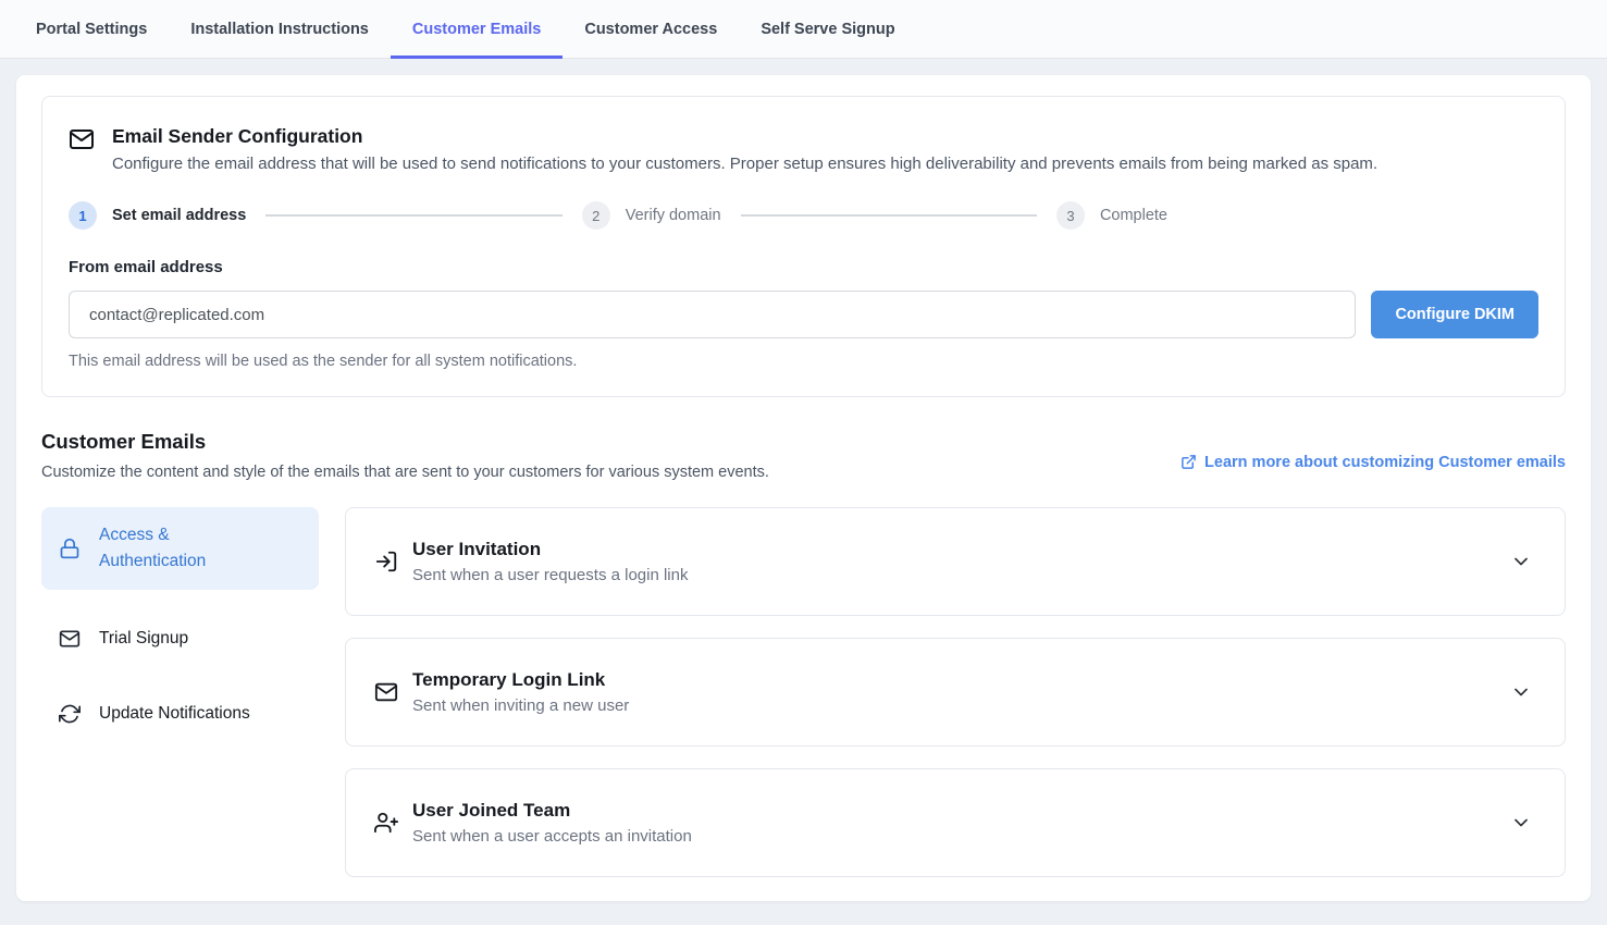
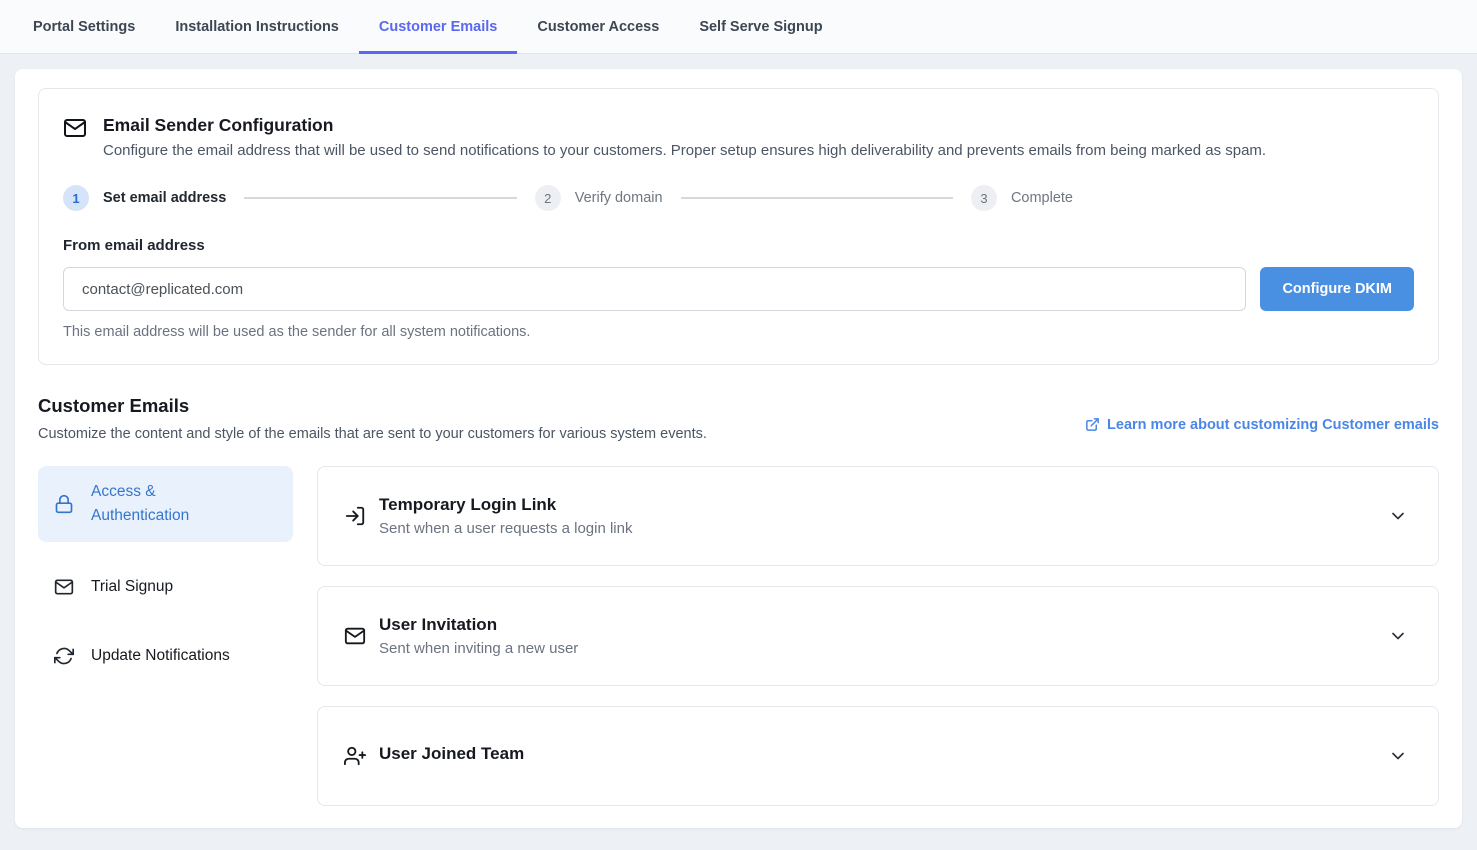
  Portal Settings
  Installation Instructions
  Customer Emails
  Customer Access
  Self Serve Signup
  Email Sender Configuration
  Configure the email address that will be used to send notifications to your customers. Proper setup ensures high deliverability and prevents emails from being marked as spam.
  1
  Set email address
  2
  Verify domain
  3
  Complete
  From email address
  contact@replicated.com
  Configure DKIM
  This email address will be used as the sender for all system notifications.
  Customer Emails
  Customize the content and style of the emails that are sent to your customers for various system events.
  Learn more about customizing Customer emails
  Access & Authentication
  Trial Signup
  Update Notifications
- User Invitation
+ Temporary Login Link
  Sent when a user requests a login link
- Temporary Login Link
+ User Invitation
  Sent when inviting a new user
  User Joined Team
- Sent when a user accepts an invitation
